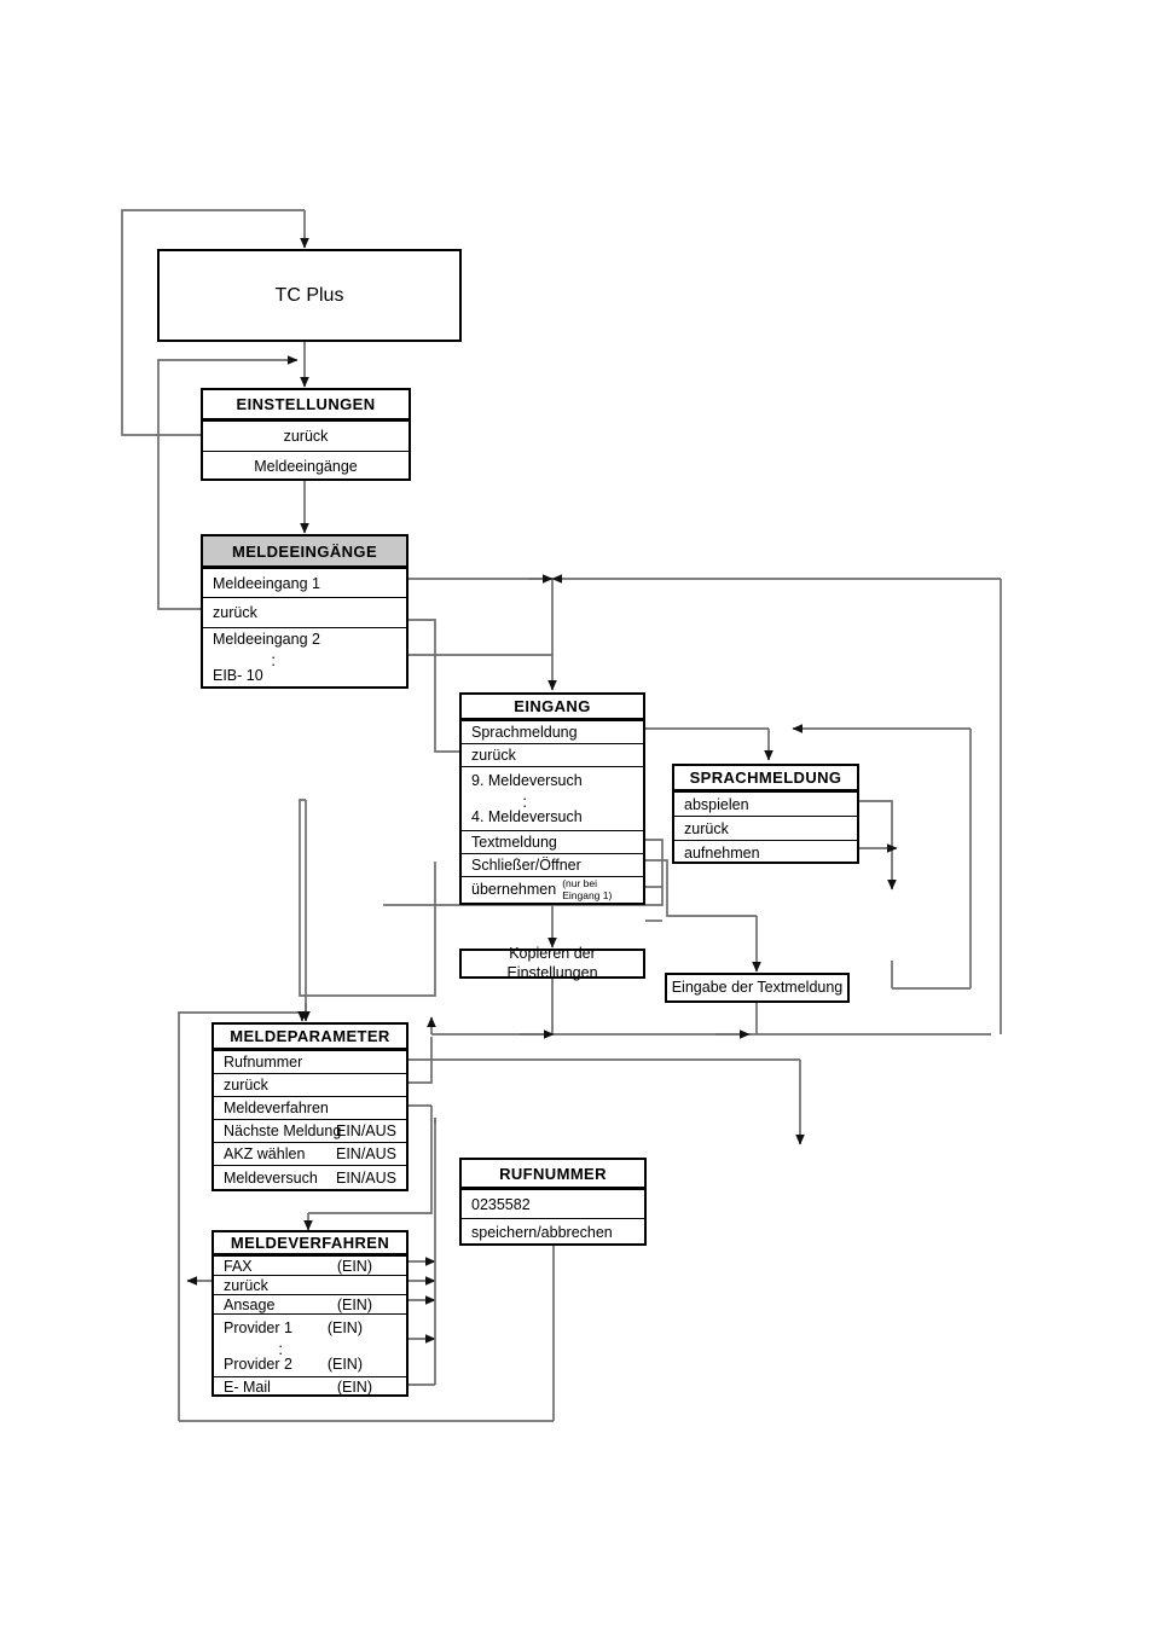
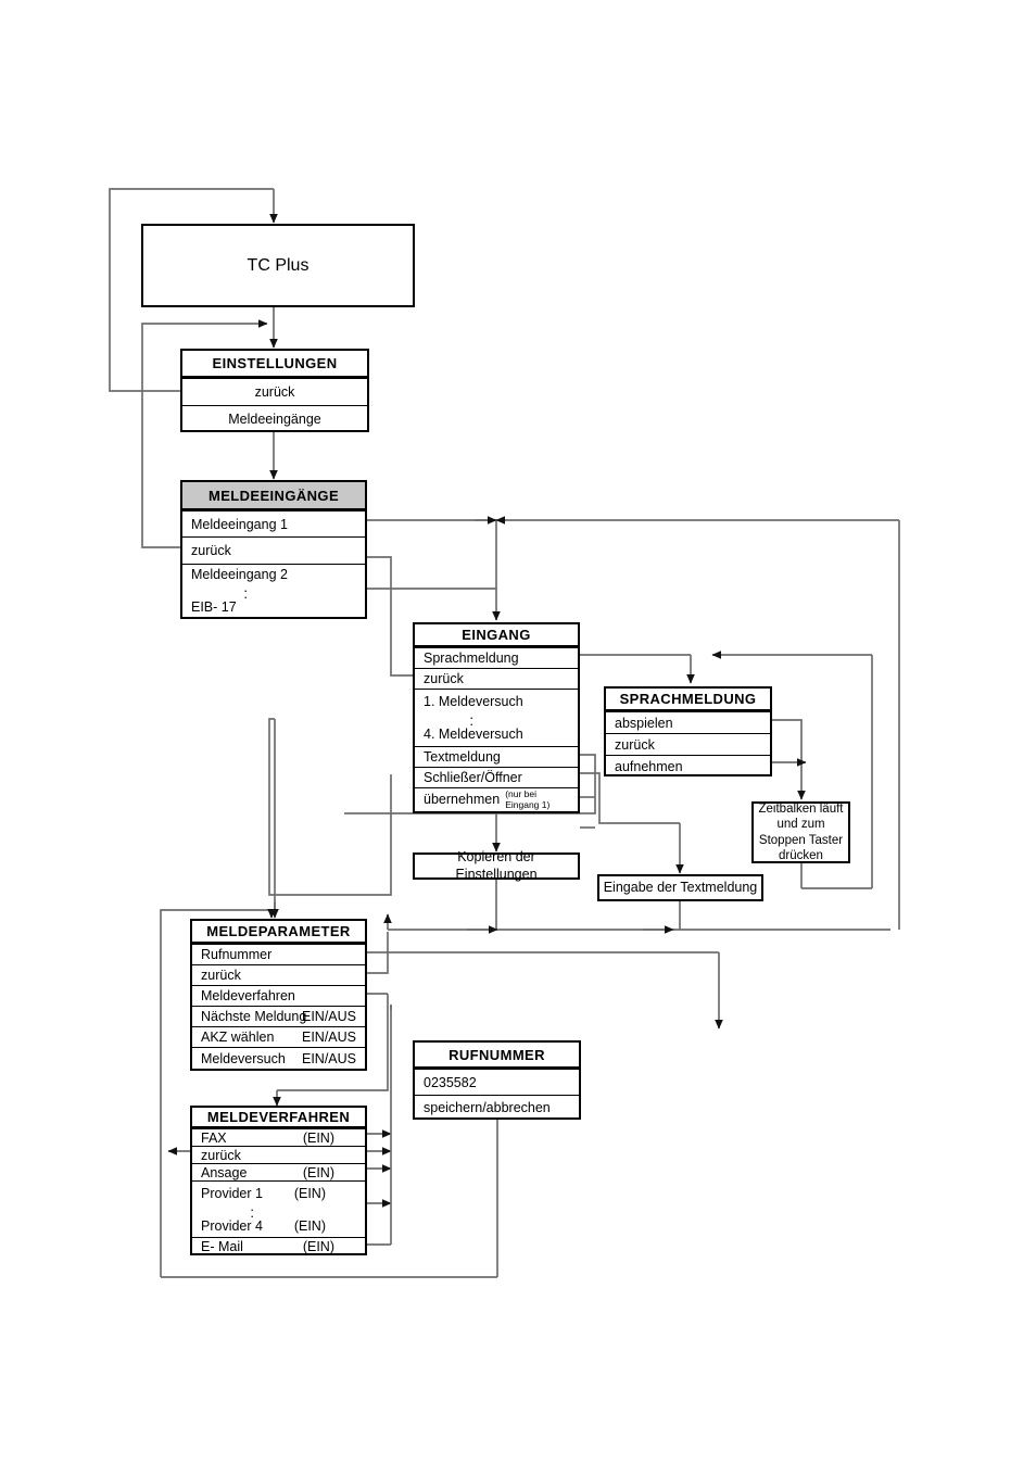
  TC Plus
  EINSTELLUNGEN
  zurück
  Meldeeingänge
  MELDEEINGÄNGE
  Meldeeingang 1
  zurück
  Meldeeingang 2
  .
  .
- EIB- 10
+ EIB- 17
  EINGANG
  Sprachmeldung
  zurück
- 9. Meldeversuch
+ 1. Meldeversuch
  .
  .
  4. Meldeversuch
  Textmeldung
  Schließer/Öffner
  übernehmen
  (nur bei Eingang 1)
  SPRACHMELDUNG
  abspielen
  zurück
  aufnehmen
+ Zeitbalken läuft und zum Stoppen Taster drücken
  Kopieren der Einstellungen
  Eingabe der Textmeldung
  MELDEPARAMETER
  Rufnummer
  zurück
  Meldeverfahren
  Nächste Meldung
  EIN/AUS
  AKZ wählen
  EIN/AUS
  Meldeversuch
  EIN/AUS
  RUFNUMMER
  0235582
  speichern/abbrechen
  MELDEVERFAHREN
  FAX
  (EIN)
  zurück
  Ansage
  (EIN)
  Provider 1
  (EIN)
  .
  .
- Provider 2
+ Provider 4
  (EIN)
  E- Mail
  (EIN)
